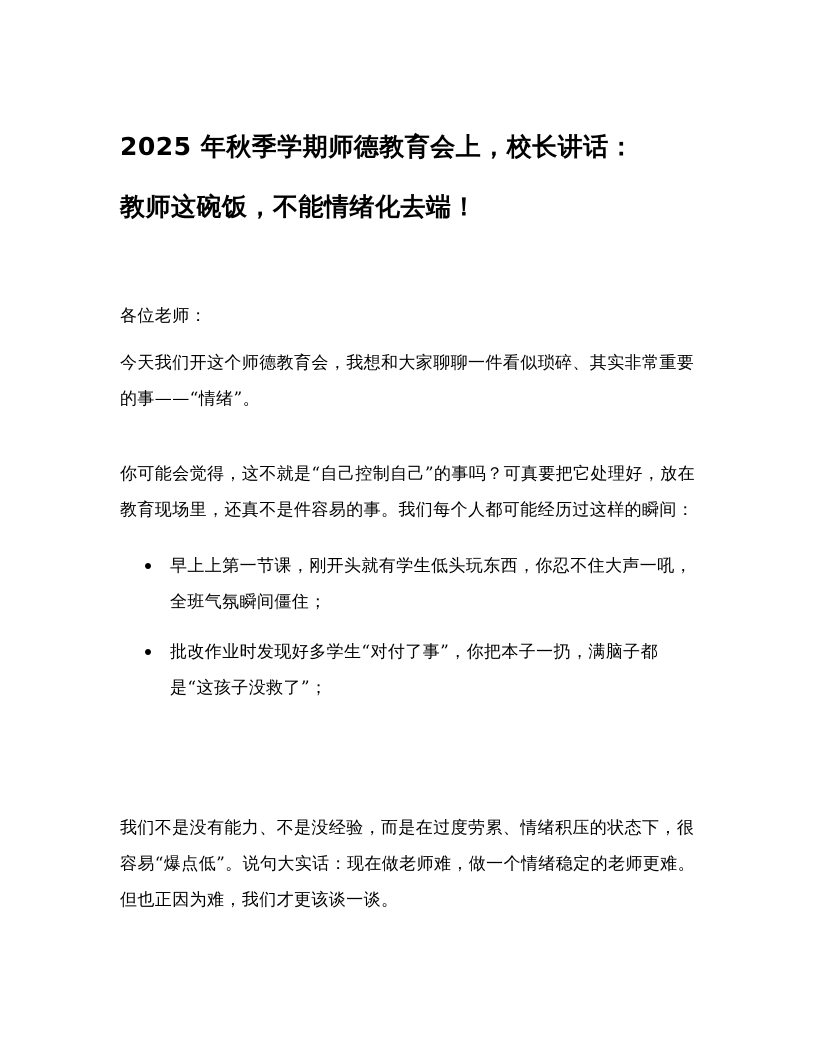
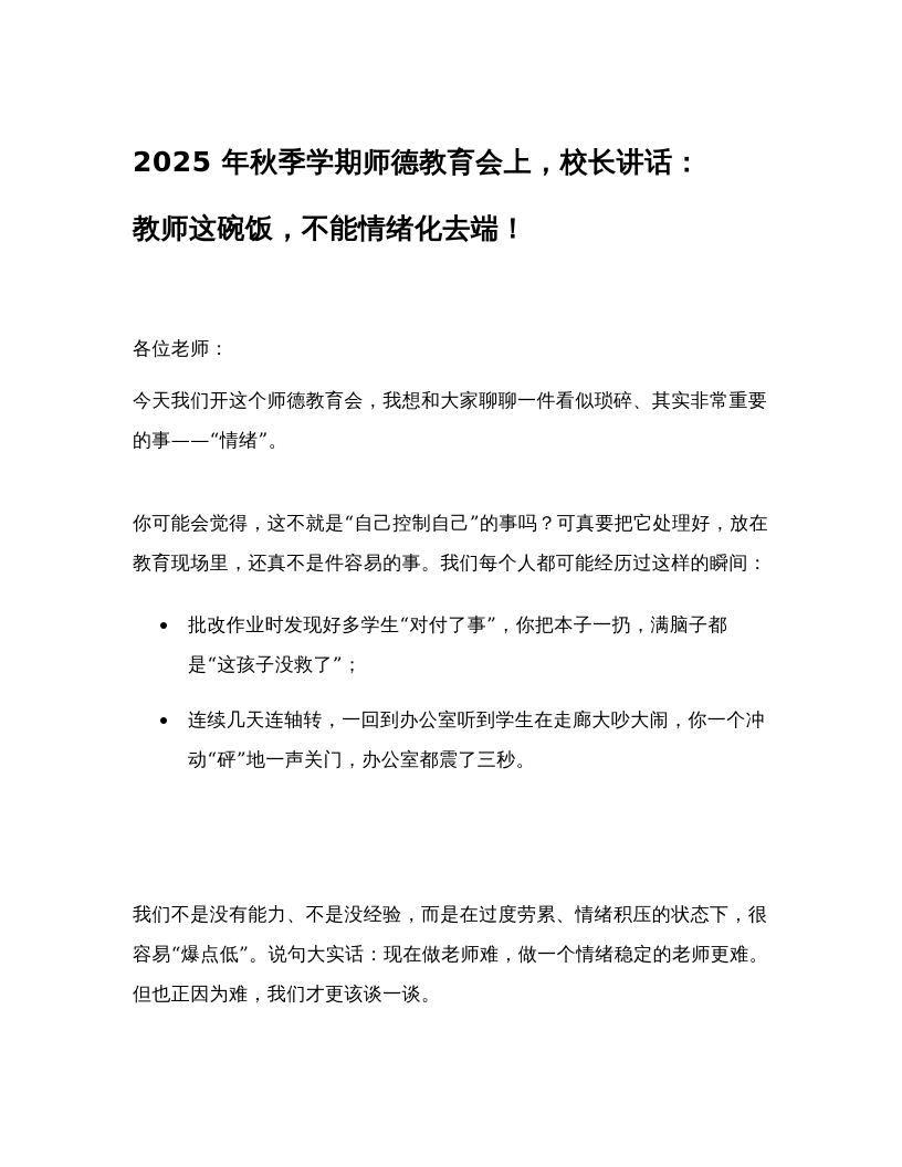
  2025 年秋季学期师德教育会上，校长讲话：
  教师这碗饭，不能情绪化去端！
  各位老师：
  今天我们开这个师德教育会，我想和大家聊聊一件看似琐碎、其实非常重要的事——“情绪”。
  你可能会觉得，这不就是“自己控制自己”的事吗？可真要把它处理好，放在教育现场里，还真不是件容易的事。我们每个人都可能经历过这样的瞬间：
- 早上上第一节课，刚开头就有学生低头玩东西，你忍不住大声一吼，全班气氛瞬间僵住；
  批改作业时发现好多学生“对付了事”，你把本子一扔，满脑子都是“这孩子没救了”；
+ 连续几天连轴转，一回到办公室听到学生在走廊大吵大闹，你一个冲动“砰”地一声关门，办公室都震了三秒。
  我们不是没有能力、不是没经验，而是在过度劳累、情绪积压的状态下，很容易“爆点低”。说句大实话：现在做老师难，做一个情绪稳定的老师更难。但也正因为难，我们才更该谈一谈。
